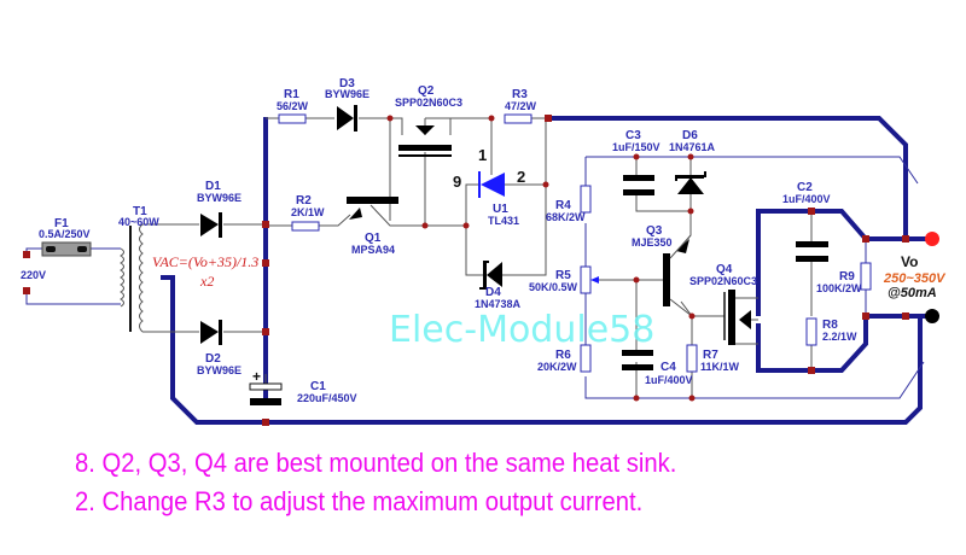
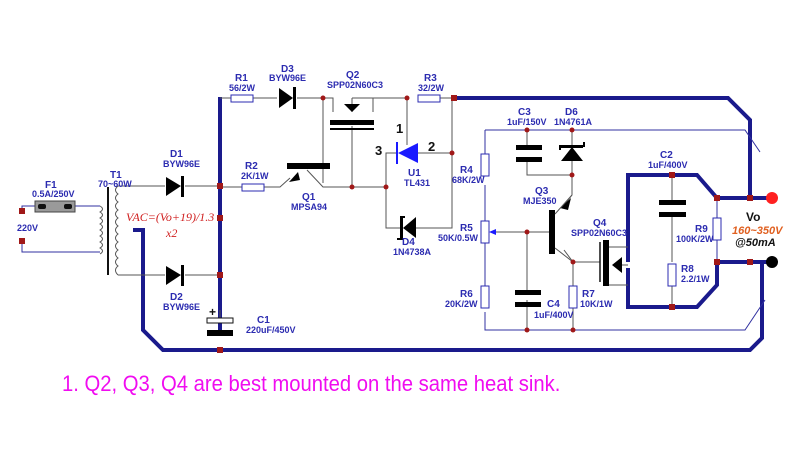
  F1
  0.5A/250V
  220V
  T1
- 40~60W
+ 70~60W
  D1
  BYW96E
  D2
  BYW96E
- VAC=(Vo+35)/1.3
+ VAC=(Vo+19)/1.3
  x2
  +
  C1
  220uF/450V
  R1
  56/2W
  D3
  BYW96E
  Q2
  SPP02N60C3
  R2
  2K/1W
  Q1
  MPSA94
  R3
- 47/2W
+ 32/2W
  1
  2
- 9
+ 3
  U1
  TL431
  D4
  1N4738A
  R4
  68K/2W
  R5
  50K/0.5W
  R6
  20K/2W
  C3
  1uF/150V
  D6
  1N4761A
  Q3
  MJE350
  C4
  1uF/400V
  R7
- 11K/1W
+ 10K/1W
  Q4
  SPP02N60C3
  C2
  1uF/400V
  R8
  2.2/1W
  R9
  100K/2W
  Vo
- 250~350V
+ 160~350V
  @50mA
- Elec-Module58
- 8. Q2, Q3, Q4 are best mounted on the same heat sink.
+ 1. Q2, Q3, Q4 are best mounted on the same heat sink.
- 2. Change R3 to adjust the maximum output current.
